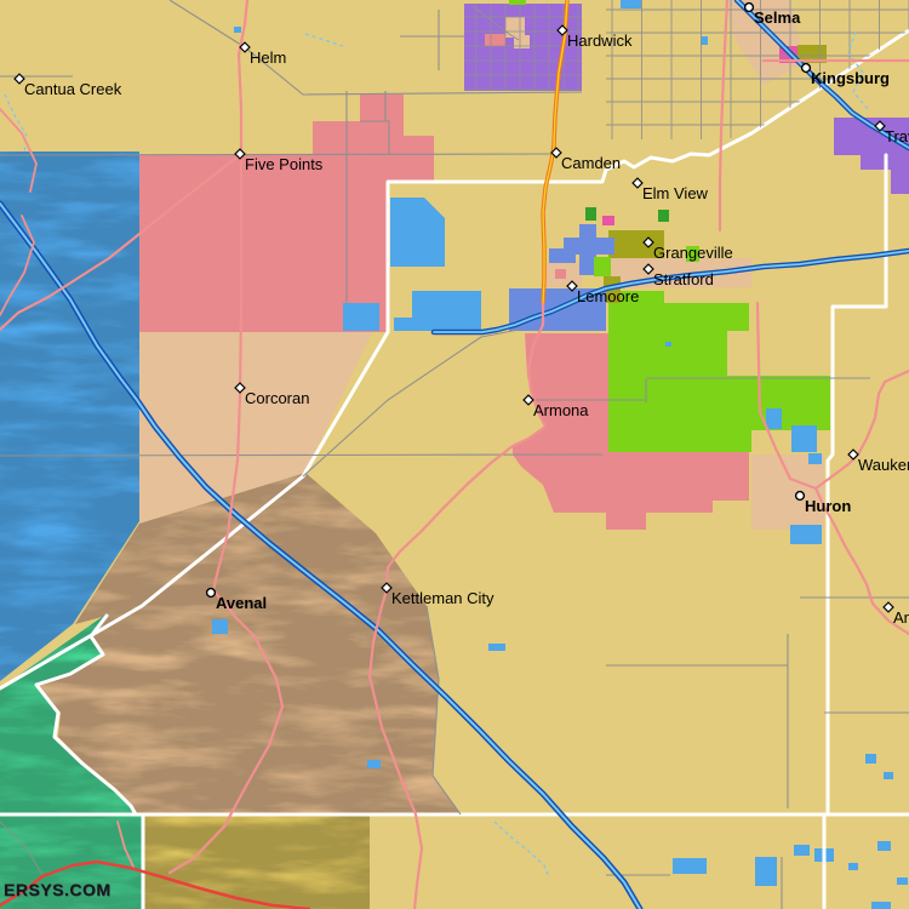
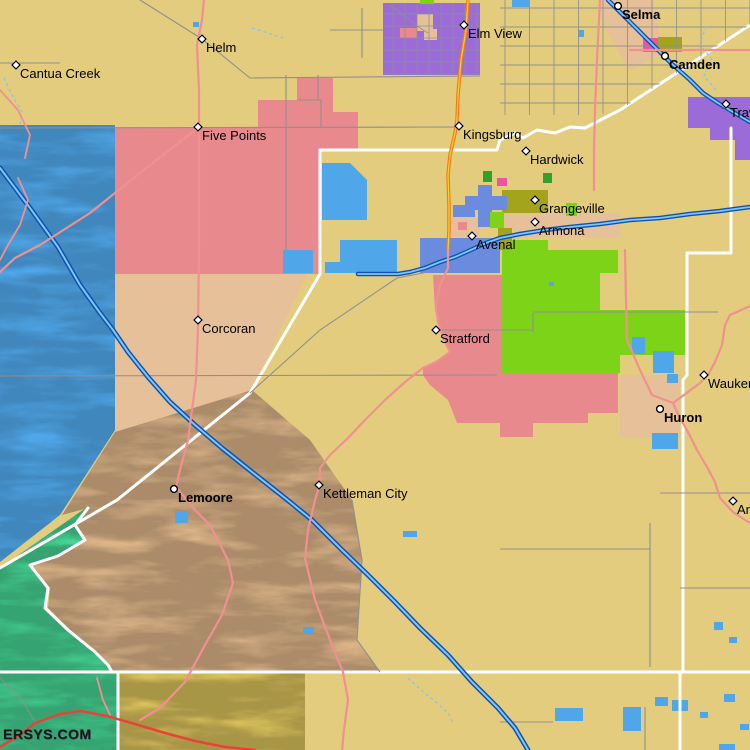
  Cantua Creek
  Helm
  Five Points
- Hardwick
+ Elm View
- Camden
+ Kingsburg
  Selma
- Kingsburg
+ Camden
- Elm View
+ Hardwick
  Grangeville
- Stratford
+ Armona
- Lemoore
+ Avenal
  Corcoran
- Armona
+ Stratford
  Wauke
  Huron
- Avenal
+ Lemoore
  Kettleman City
  ERSYS.COM
